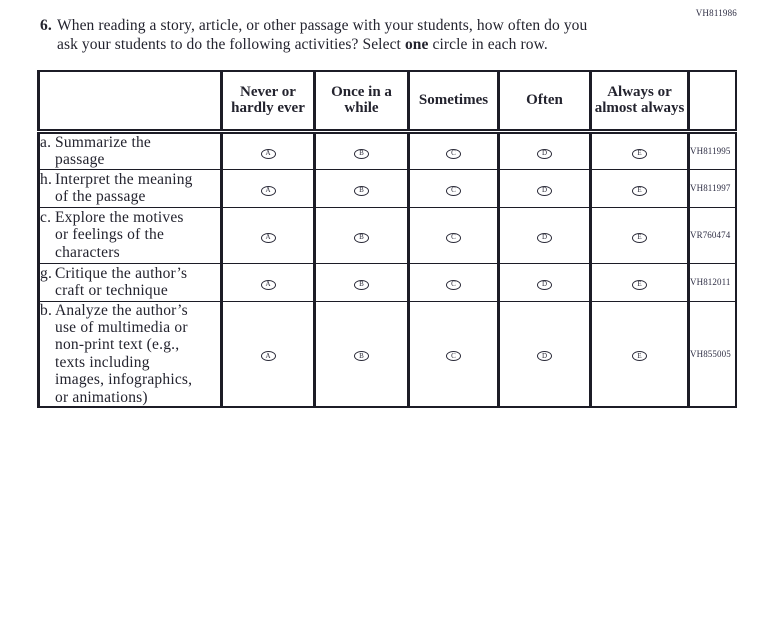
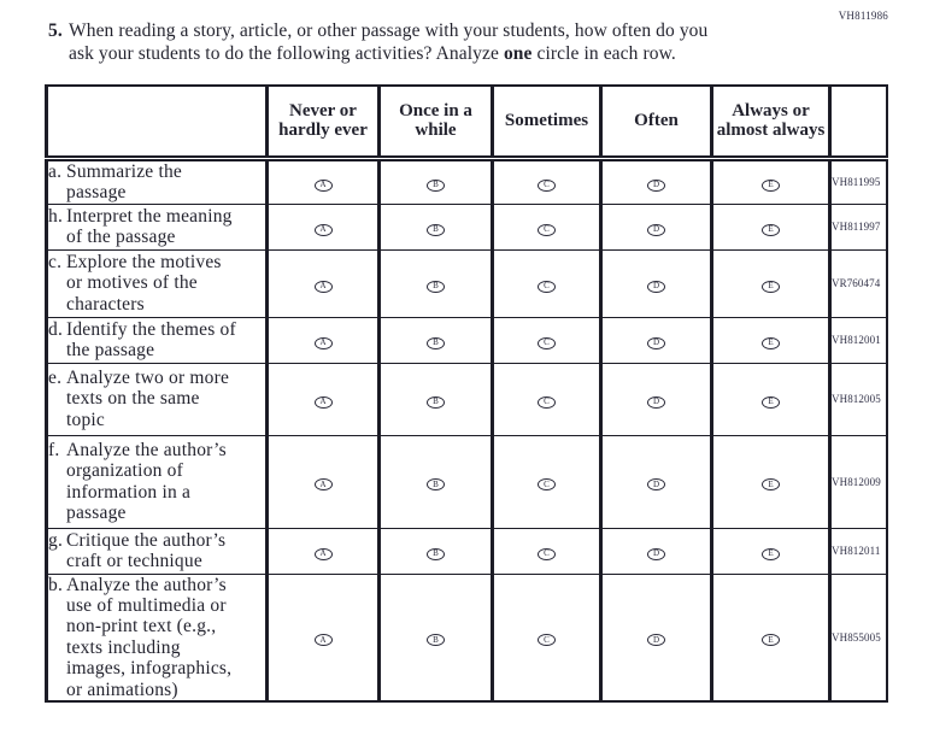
  VH811986
- 6.
+ 5.
  When reading a story, article, or other passage with your students, how often do you
- ask your students to do the following activities? Select one circle in each row.
+ ask your students to do the following activities? Analyze one circle in each row.
  	Never or hardly ever	Once in a while	Sometimes	Often	Always or almost always
  a. Summarize the passage	A	B	C	D	E	VH811995
  h. Interpret the meaning of the passage	A	B	C	D	E	VH811997
- c. Explore the motives or feelings of the characters	A	B	C	D	E	VR760474
+ c. Explore the motives or motives of the characters	A	B	C	D	E	VR760474
+ d. Identify the themes of the passage	A	B	C	D	E	VH812001
+ e. Analyze two or more texts on the same topic	A	B	C	D	E	VH812005
+ f. Analyze the author’s organization of information in a passage	A	B	C	D	E	VH812009
  g. Critique the author’s craft or technique	A	B	C	D	E	VH812011
  b. Analyze the author’s use of multimedia or non-print text (e.g., texts including images, infographics, or animations)	A	B	C	D	E	VH855005
